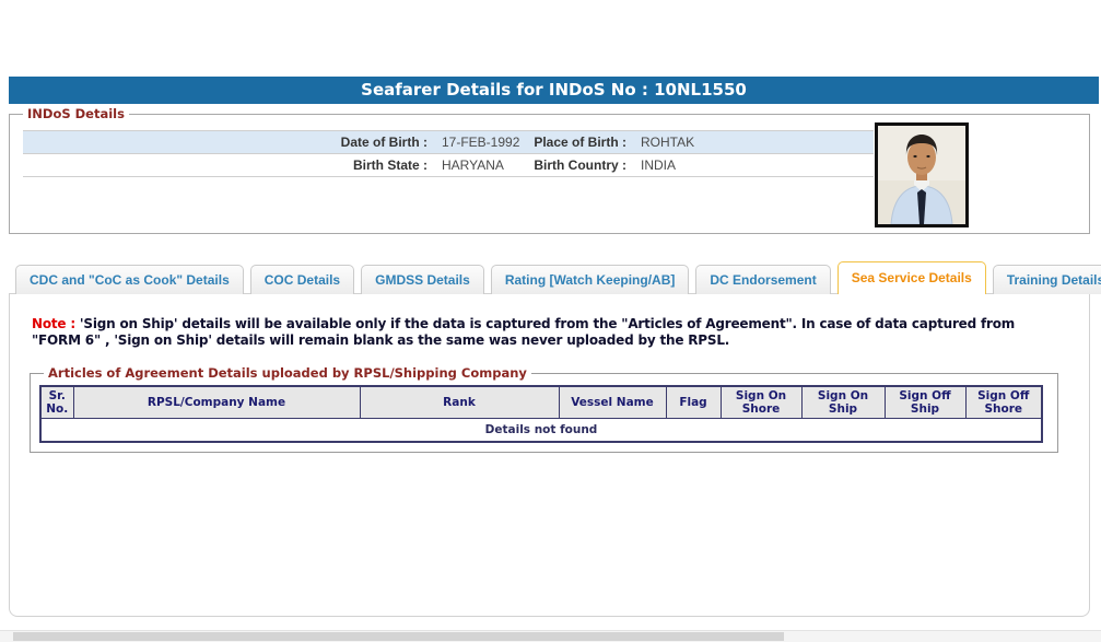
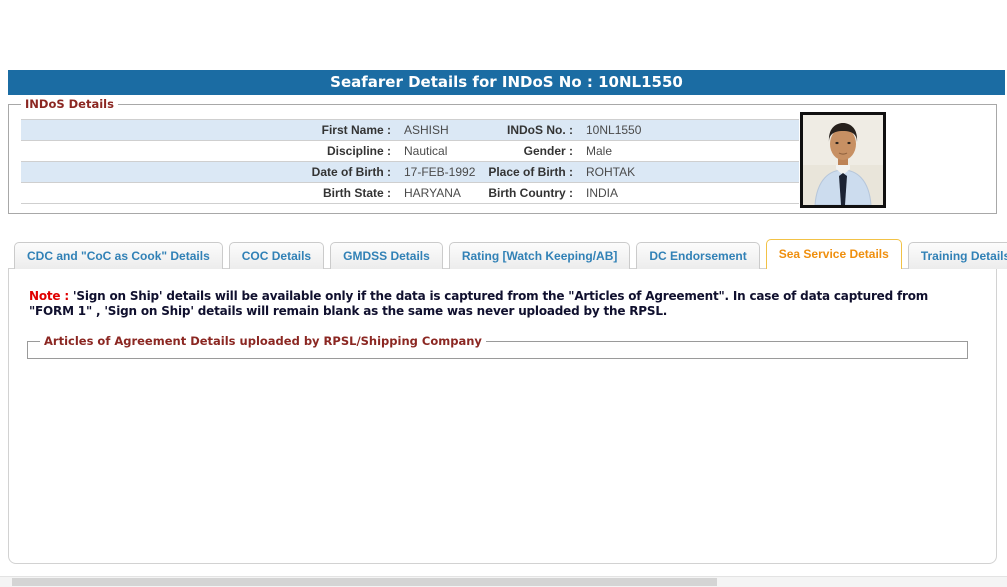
  Seafarer Details for INDoS No : 10NL1550
  INDoS Details
+ First Name :
+ ASHISH
+ INDoS No. :
+ 10NL1550
+ Discipline :
+ Nautical
+ Gender :
+ Male
  Date of Birth :
  17-FEB-1992
  Place of Birth :
  ROHTAK
  Birth State :
  HARYANA
  Birth Country :
  INDIA
  CDC and "CoC as Cook" Details
  COC Details
  GMDSS Details
  Rating [Watch Keeping/AB]
  DC Endorsement
  Sea Service Details
  Training Detail
- Note : 'Sign on Ship' details will be available only if the data is captured from the "Articles of Agreement". In case of data captured from "FORM 6" , 'Sign on Ship' details will remain blank as the same was never uploaded by the RPSL.
+ Note : 'Sign on Ship' details will be available only if the data is captured from the "Articles of Agreement". In case of data captured from "FORM 1" , 'Sign on Ship' details will remain blank as the same was never uploaded by the RPSL.
  Articles of Agreement Details uploaded by RPSL/Shipping Company
- Sr. No.	RPSL/Company Name	Rank	Vessel Name	Flag	Sign On Shore	Sign On Ship	Sign Off Ship	Sign Off Shore
- Details not found
